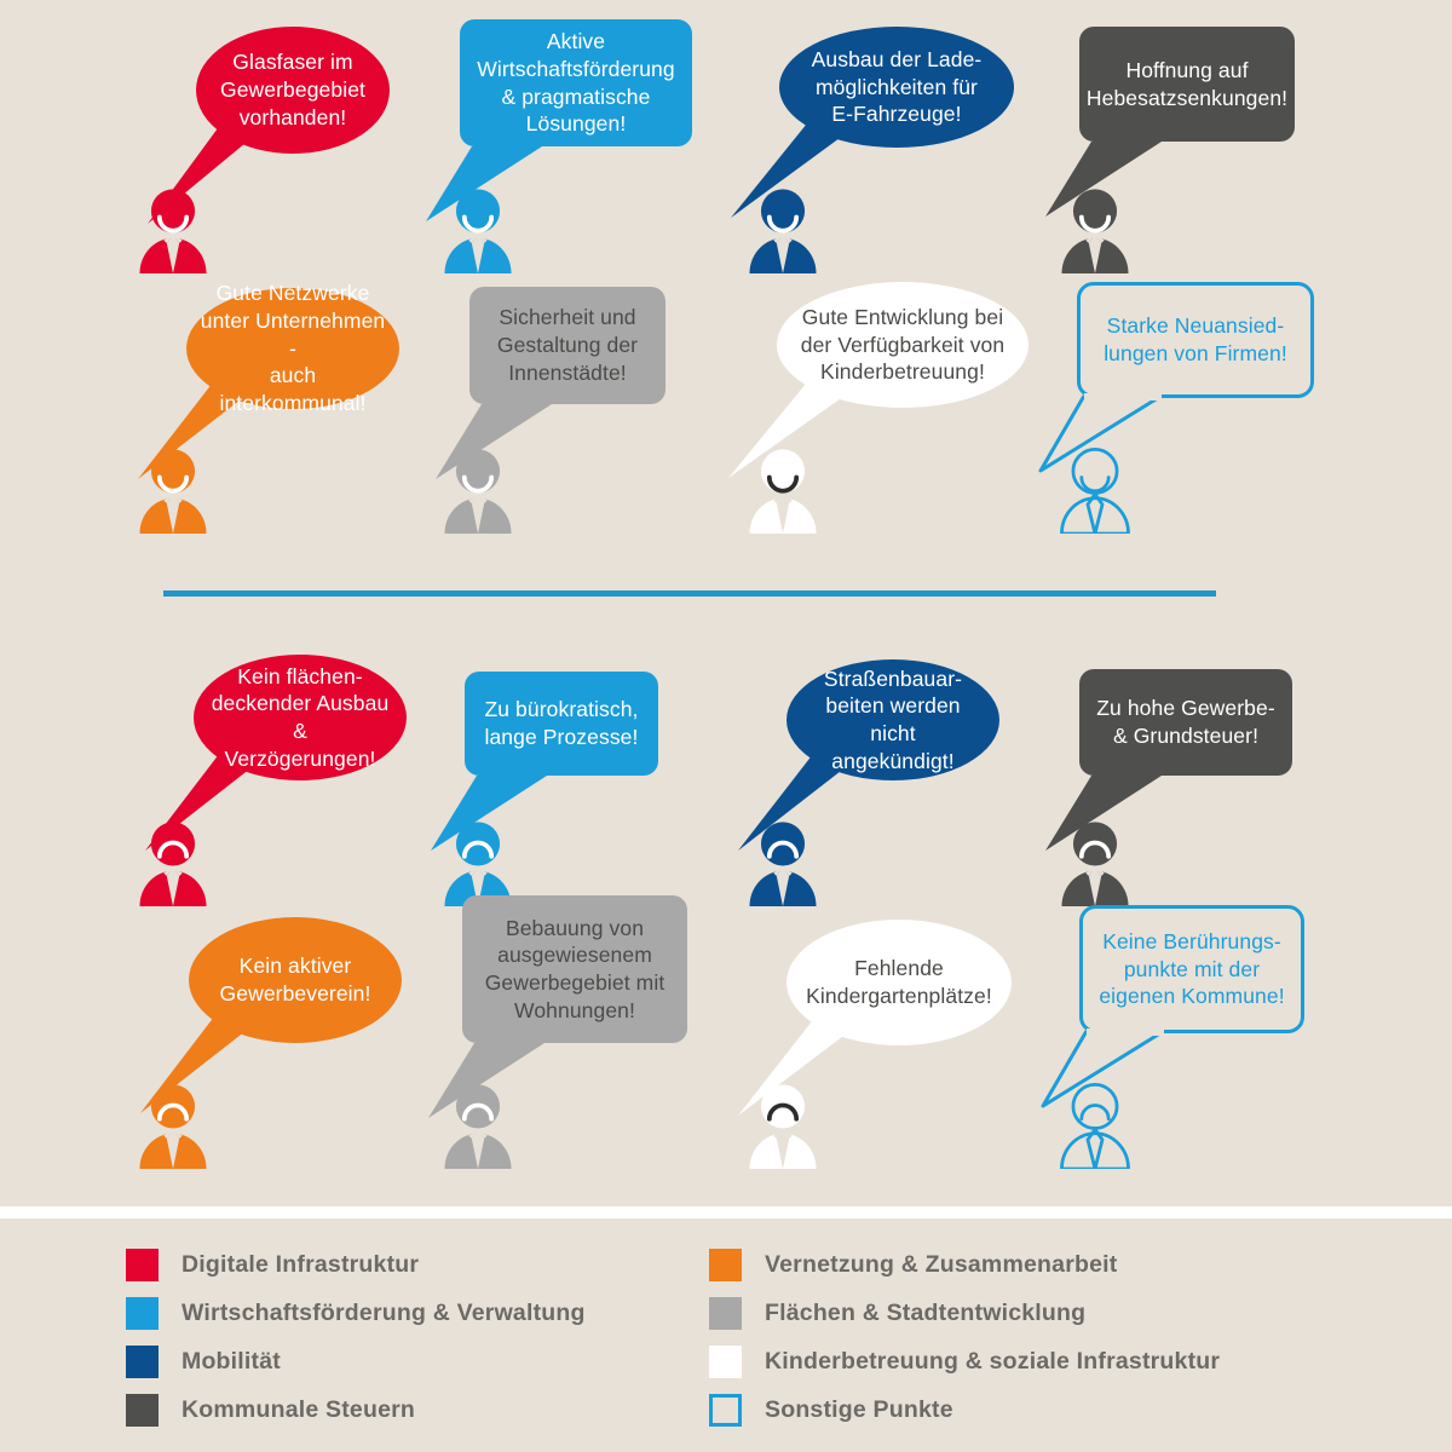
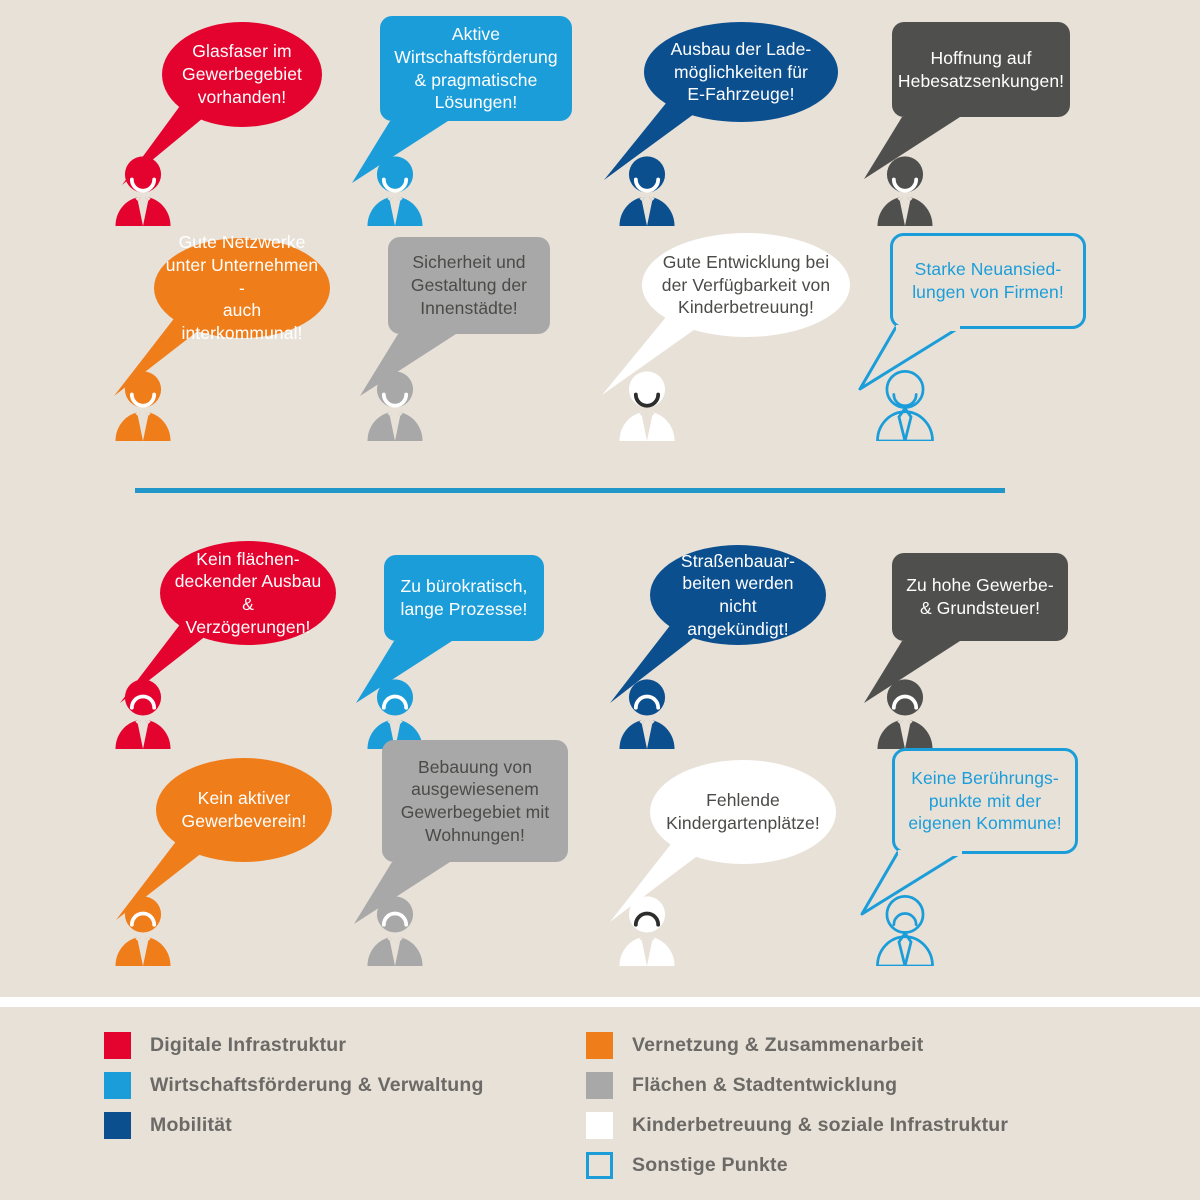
  Glasfaser im
  Gewerbegebiet
  vorhanden!
  Aktive
  Wirtschaftsförderung
  & pragmatische
  Lösungen!
  Ausbau der Lade-
  möglichkeiten für
  E-Fahrzeuge!
  Hoffnung auf
  Hebesatzsenkungen!
  Gute Netzwerke
  unter Unternehmen -
  auch interkommunal!
  Sicherheit und
  Gestaltung der
  Innenstädte!
  Gute Entwicklung bei
  der Verfügbarkeit von
  Kinderbetreuung!
  Starke Neuansied-
  lungen von Firmen!
  Kein flächen-
  deckender Ausbau &
  Verzögerungen!
  Zu bürokratisch,
  lange Prozesse!
  Straßenbauar-
  beiten werden nicht
  angekündigt!
  Zu hohe Gewerbe-
  & Grundsteuer!
  Kein aktiver
  Gewerbeverein!
  Bebauung von
  ausgewiesenem
  Gewerbegebiet mit
  Wohnungen!
  Fehlende
  Kindergartenplätze!
  Keine Berührungs-
  punkte mit der
  eigenen Kommune!
  Digitale Infrastruktur
  Wirtschaftsförderung & Verwaltung
  Mobilität
- Kommunale Steuern
  Vernetzung & Zusammenarbeit
  Flächen & Stadtentwicklung
  Kinderbetreuung & soziale Infrastruktur
  Sonstige Punkte
